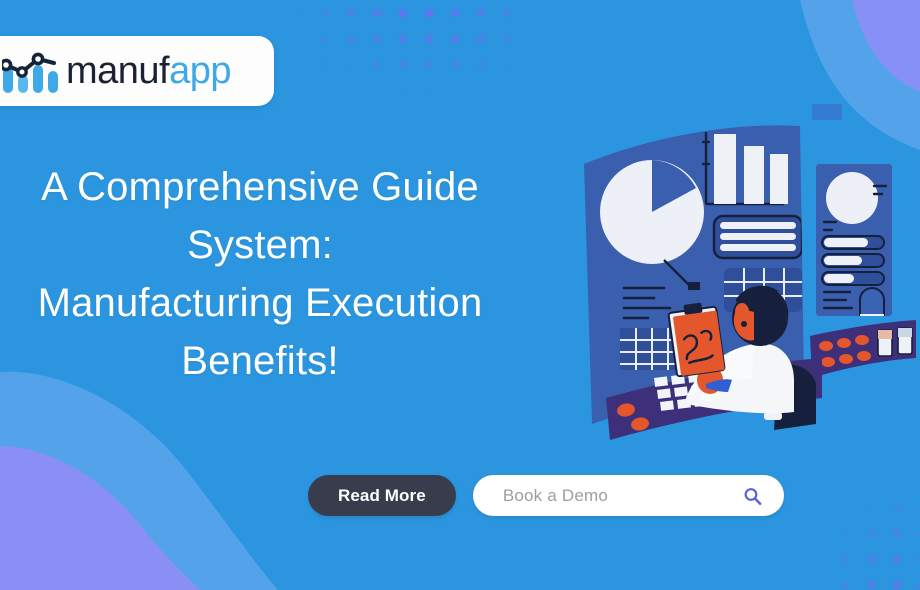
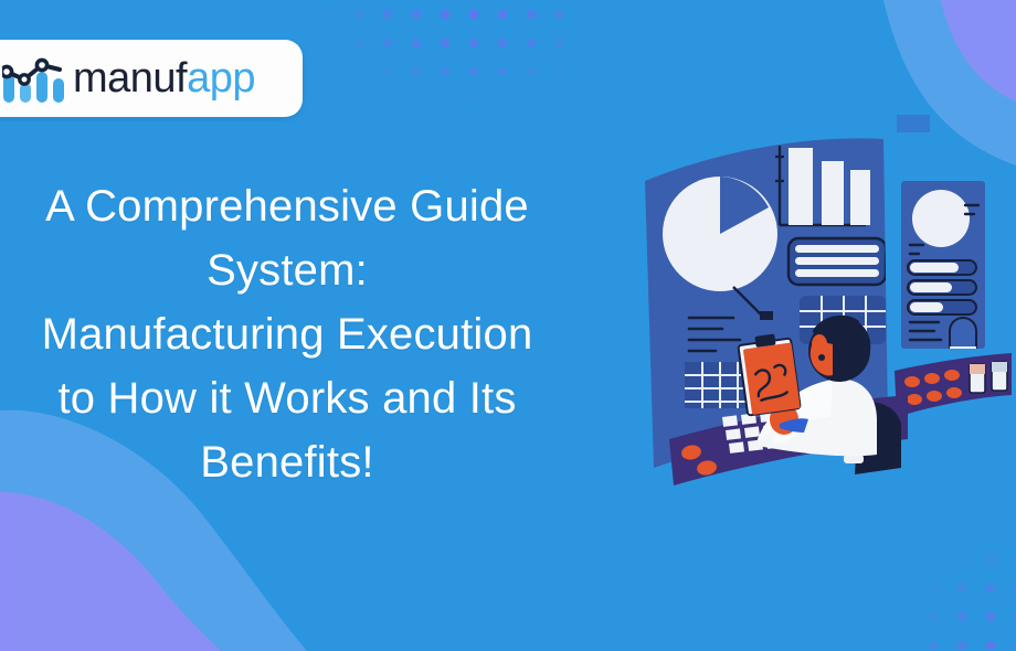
  manufapp
  A Comprehensive Guide
  System:
  Manufacturing Execution
+ to How it Works and Its
  Benefits!
- Read More
- Book a Demo
